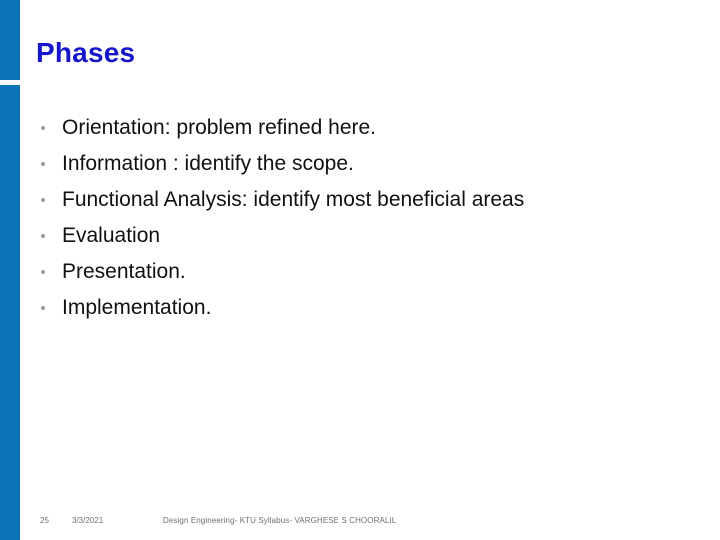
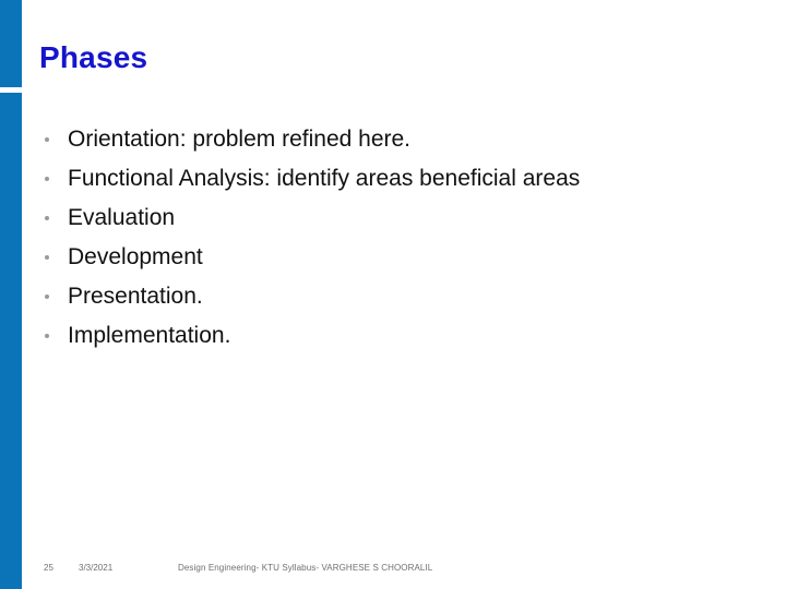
  Phases
  Orientation: problem refined here.
- Information : identify the scope.
- Functional Analysis: identify most beneficial areas
+ Functional Analysis: identify areas beneficial areas
  Evaluation
+ Development
  Presentation.
  Implementation.
  25
  3/3/2021
  Design Engineering- KTU Syllabus- VARGHESE S CHOORALIL
